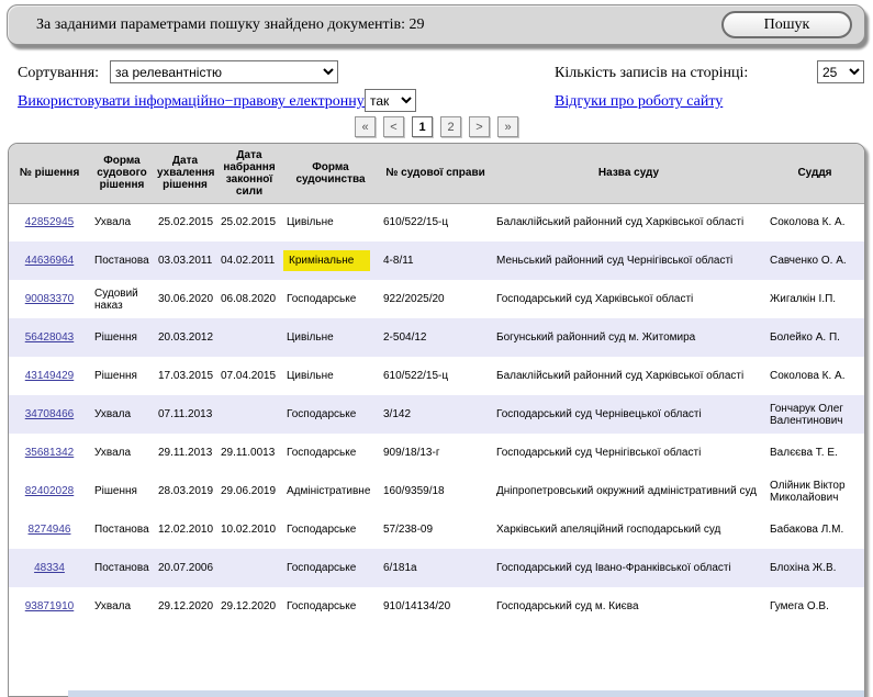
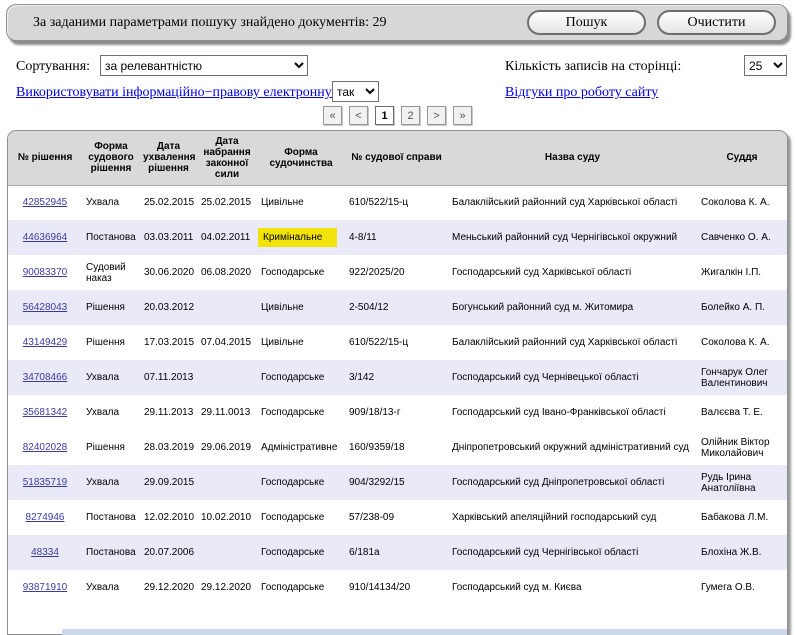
  За заданими параметрами пошуку знайдено документів: 29
  Пошук
+ Очистити
  Сортування:
  за релевантністю
  Кількість записів на сторінці:
  25
  Використовувати інформаційно−правову електронну
  так
  Відгуки про роботу сайту
  «
  <
  1
  2
  >
  »
  № рішення	Форма судового рішення	Дата ухвалення рішення	Дата набрання законної сили	Форма судочинства	№ судової справи	Назва суду	Суддя
  42852945	Ухвала	25.02.2015	25.02.2015	Цивільне	610/522/15-ц	Балаклійський районний суд Харківської області	Соколова К. А.
- 44636964	Постанова	03.03.2011	04.02.2011	Кримінальне	4-8/11	Меньський районний суд Чернігівської області	Савченко О. А.
+ 44636964	Постанова	03.03.2011	04.02.2011	Кримінальне	4-8/11	Меньський районний суд Чернігівської окружний	Савченко О. А.
  90083370	Судовий наказ	30.06.2020	06.08.2020	Господарське	922/2025/20	Господарський суд Харківської області	Жигалкін І.П.
  56428043	Рішення	20.03.2012		Цивільне	2-504/12	Богунський районний суд м. Житомира	Болейко А. П.
  43149429	Рішення	17.03.2015	07.04.2015	Цивільне	610/522/15-ц	Балаклійський районний суд Харківської області	Соколова К. А.
  34708466	Ухвала	07.11.2013		Господарське	3/142	Господарський суд Чернівецької області	Гончарук Олег Валентинович
- 35681342	Ухвала	29.11.2013	29.11.0013	Господарське	909/18/13-г	Господарський суд Чернігівської області	Валєєва Т. Е.
+ 35681342	Ухвала	29.11.2013	29.11.0013	Господарське	909/18/13-г	Господарський суд Івано-Франківської області	Валєєва Т. Е.
  82402028	Рішення	28.03.2019	29.06.2019	Адміністративне	160/9359/18	Дніпропетровський окружний адміністративний суд	Олійник Віктор Миколайович
+ 51835719	Ухвала	29.09.2015		Господарське	904/3292/15	Господарський суд Дніпропетровської області	Рудь Ірина Анатоліївна
  8274946	Постанова	12.02.2010	10.02.2010	Господарське	57/238-09	Харківський апеляційний господарський суд	Бабакова Л.М.
- 48334	Постанова	20.07.2006		Господарське	6/181а	Господарський суд Івано-Франківської області	Блохіна Ж.В.
+ 48334	Постанова	20.07.2006		Господарське	6/181а	Господарський суд Чернігівської області	Блохіна Ж.В.
  93871910	Ухвала	29.12.2020	29.12.2020	Господарське	910/14134/20	Господарський суд м. Києва	Гумега О.В.
